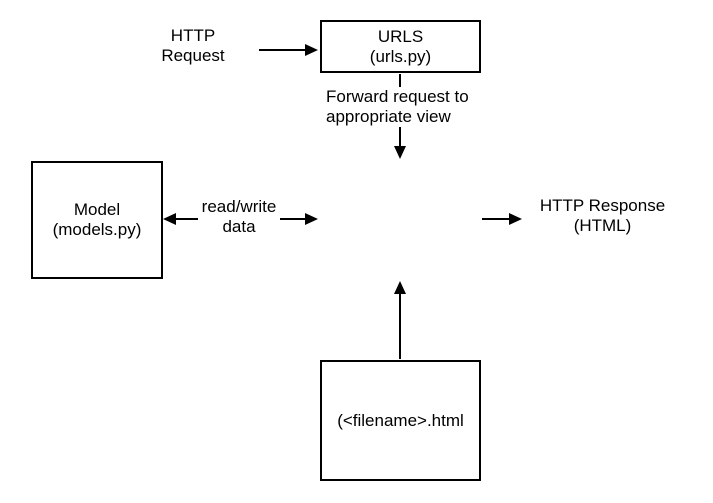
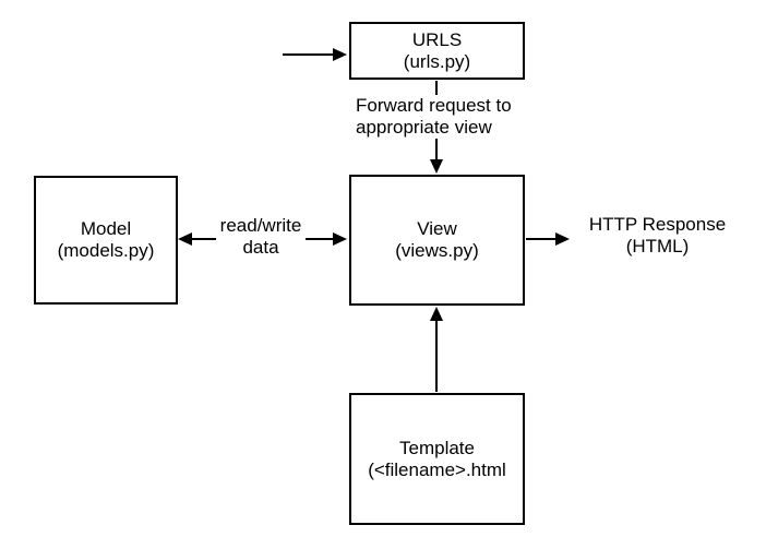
  URLS
  (urls.py)
  Model
  (models.py)
+ View
+ (views.py)
+ Template
  (<filename>.html
- HTTP
- Request
  Forward request to
  appropriate view
  read/write
  data
  HTTP Response
  (HTML)
